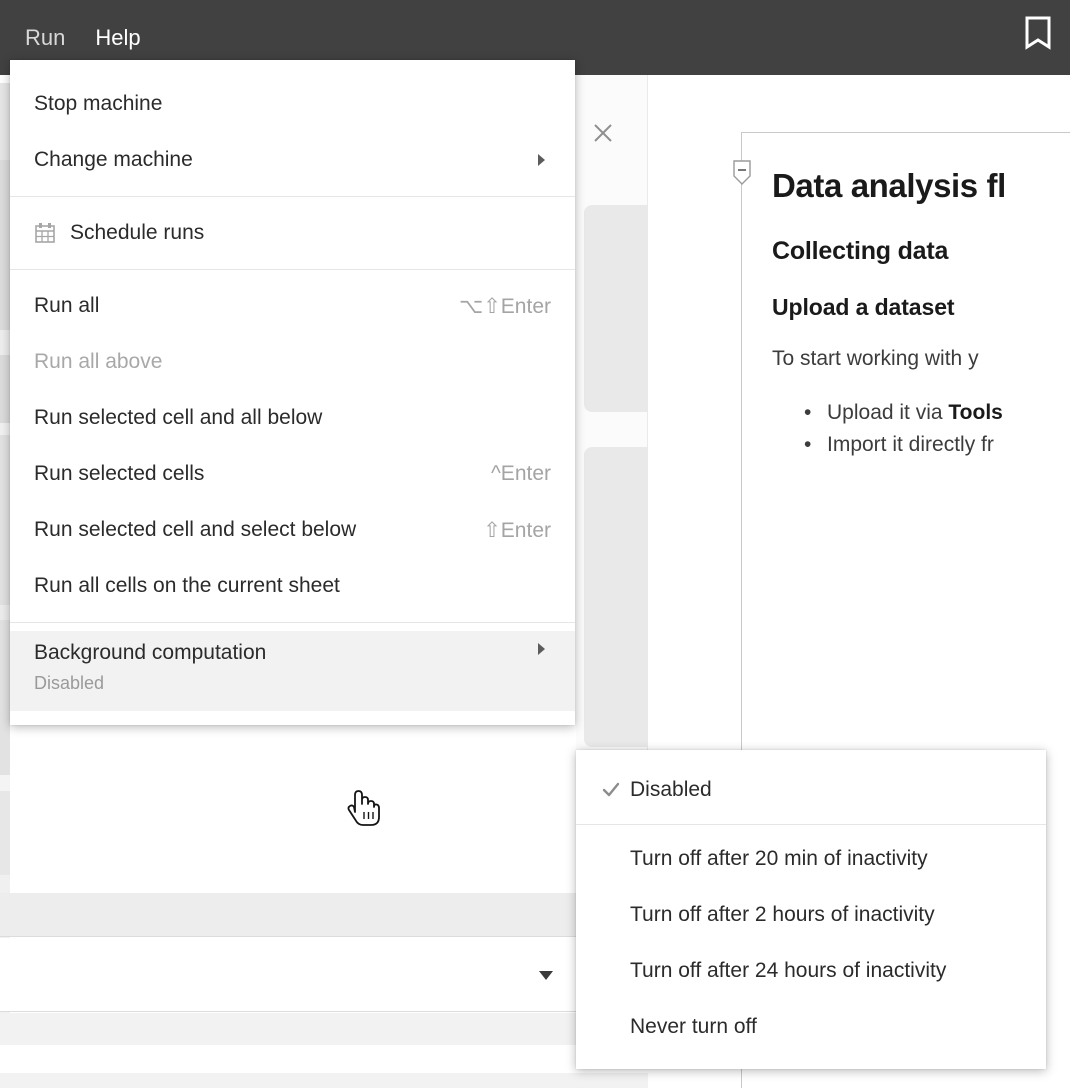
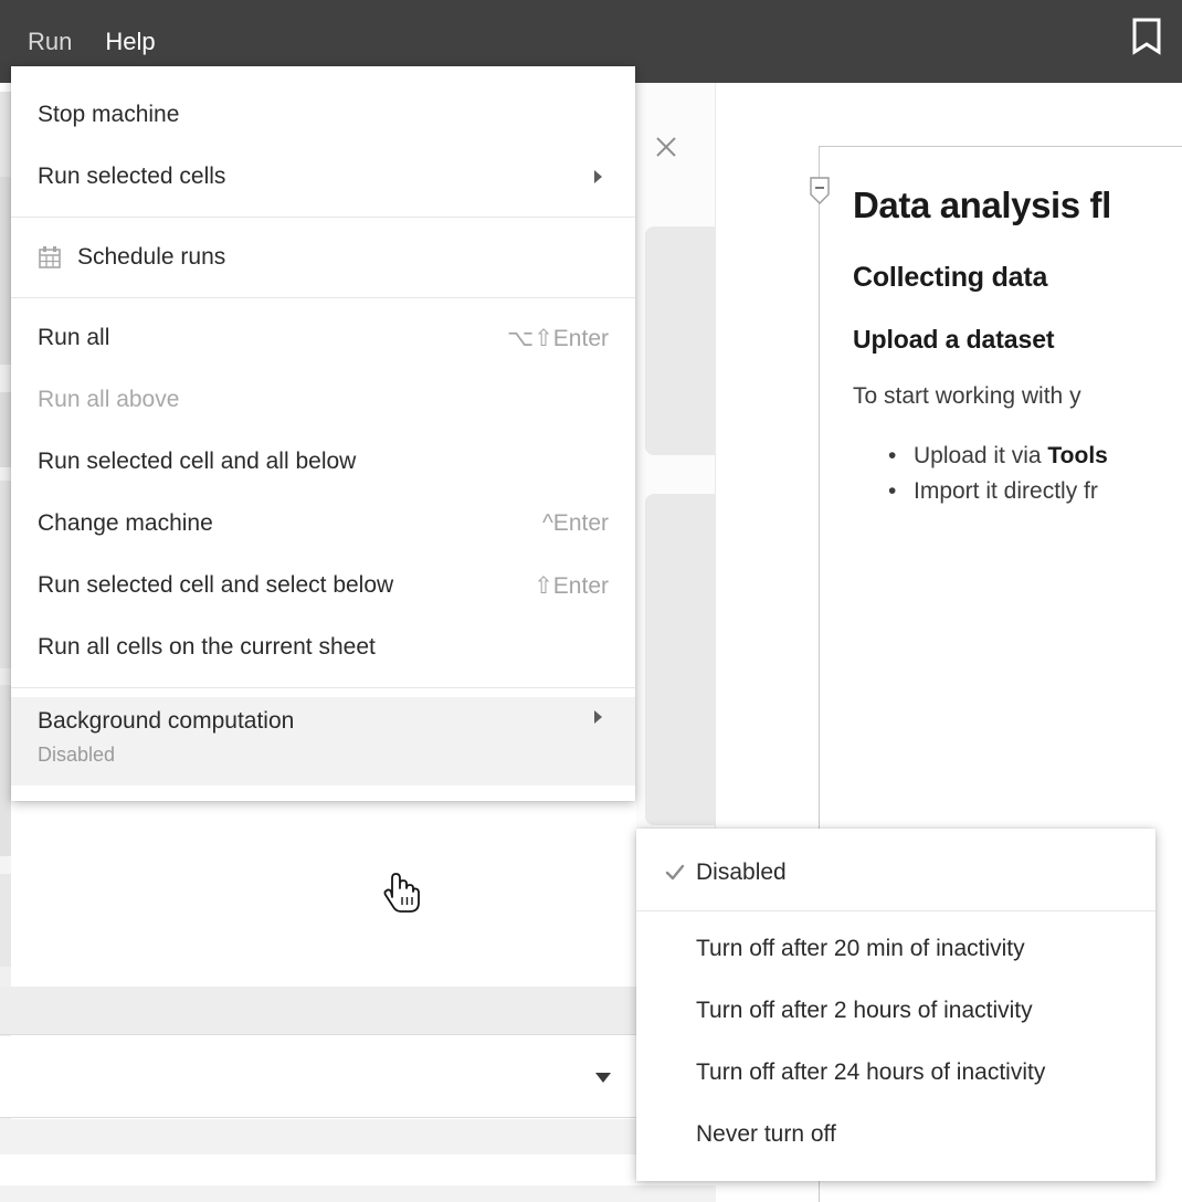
  Data analysis fl
  Collecting data
  Upload a dataset
  To start working with y
  Upload it via Tools
  Import it directly fr
  Run
  Help
  Stop machine
- Change machine
+ Run selected cells
  Schedule runs
  Run all
  ⌥⇧Enter
  Run all above
  Run selected cell and all below
- Run selected cells
+ Change machine
  ^Enter
  Run selected cell and select below
  ⇧Enter
  Run all cells on the current sheet
  Background computation
  Disabled
  Disabled
  Turn off after 20 min of inactivity
  Turn off after 2 hours of inactivity
  Turn off after 24 hours of inactivity
  Never turn off
